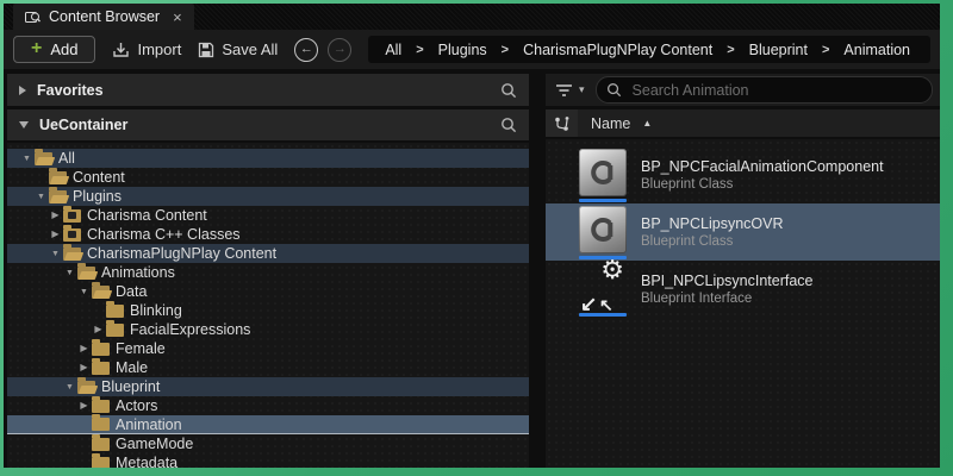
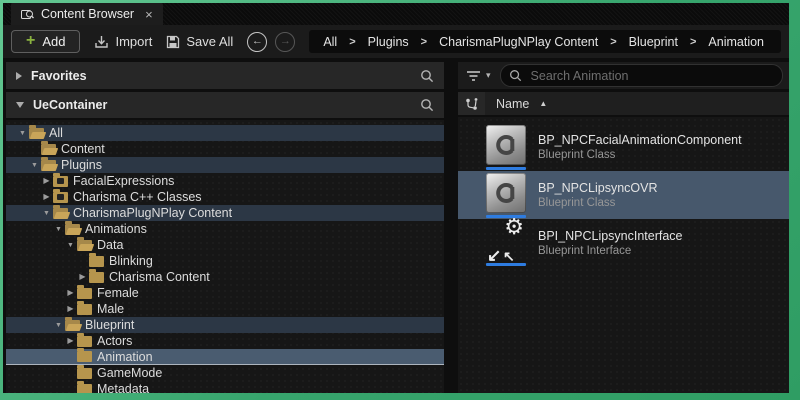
  Content Browser
  ×
  +
  Add
  Import
  Save All
  ←
  →
  All
  >
  Plugins
  >
  CharismaPlugNPlay Content
  >
  Blueprint
  >
  Animation
  Favorites
  UeContainer
  All
  Content
  Plugins
  ▶
- Charisma Content
+ FacialExpressions
  ▶
  Charisma C++ Classes
  CharismaPlugNPlay Content
  Animations
  Data
  Blinking
  ▶
- FacialExpressions
+ Charisma Content
  ▶
  Female
  ▶
  Male
  Blueprint
  ▶
  Actors
  Animation
  GameMode
  Metadata
  ▾
  Search Animation
  Name
  ▲
  BP_NPCFacialAnimationComponent
  Blueprint Class
  BP_NPCLipsyncOVR
  Blueprint Class
  ⚙
  ↙
  ↖
  BPI_NPCLipsyncInterface
  Blueprint Interface
